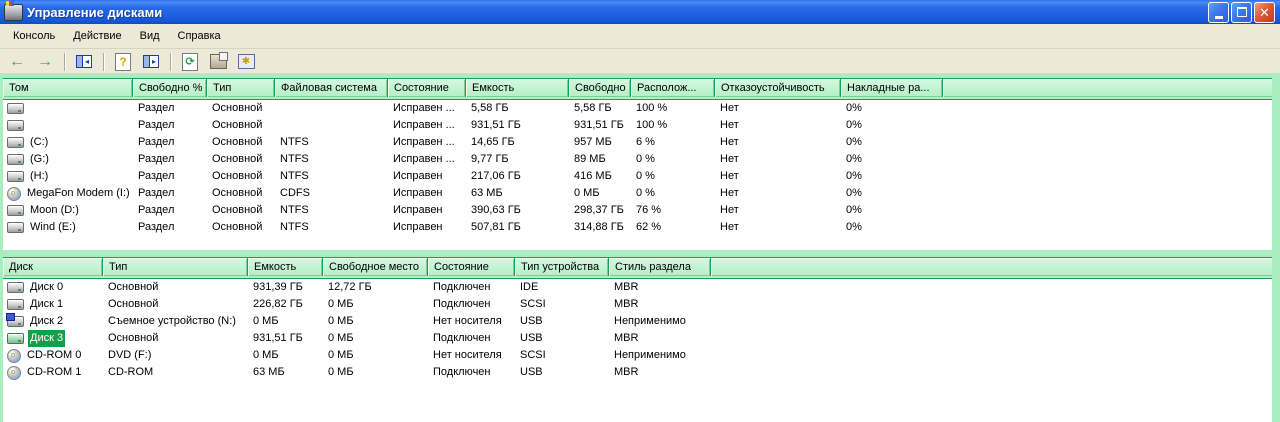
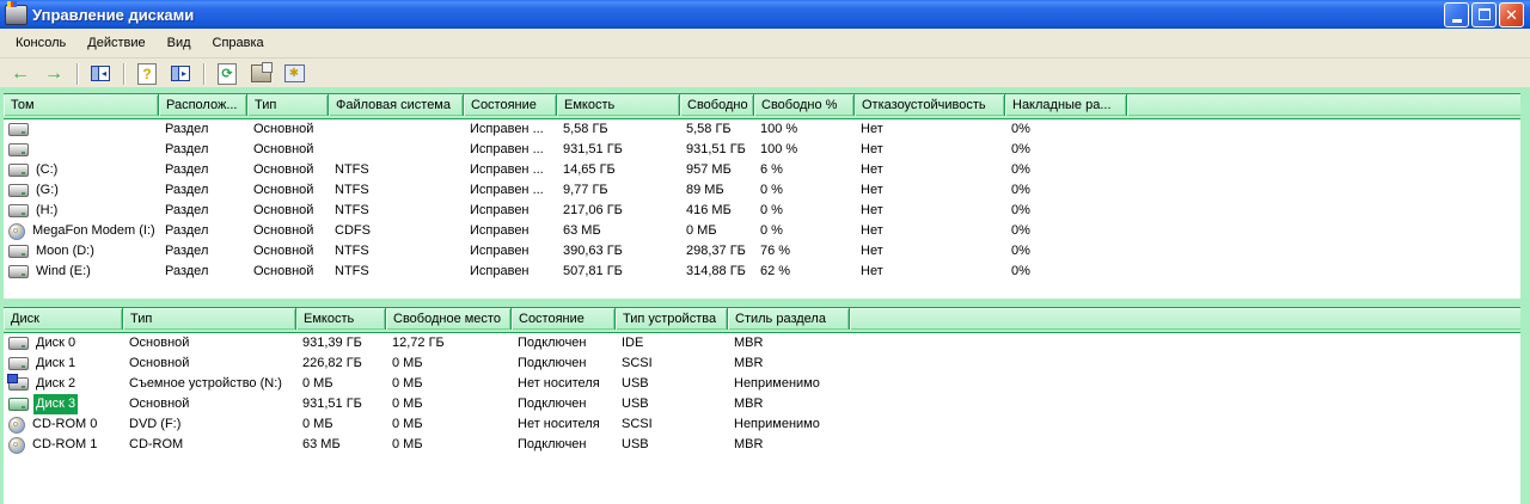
  Управление дисками
  ✕
  Консоль
  Действие
  Вид
  Справка
  ←
  →
  ◂
  ?
  ▸
  ⟳
  ✱
  Том
- Свободно %
+ Располож...
  Тип
  Файловая система
  Состояние
  Емкость
  Свободно
- Располож...
+ Свободно %
  Отказоустойчивость
  Накладные ра...
  Раздел
  Основной
  Исправен ...
  5,58 ГБ
  5,58 ГБ
  100 %
  Нет
  0%
  Раздел
  Основной
  Исправен ...
  931,51 ГБ
  931,51 ГБ
  100 %
  Нет
  0%
  (C:)
  Раздел
  Основной
  NTFS
  Исправен ...
  14,65 ГБ
  957 МБ
  6 %
  Нет
  0%
  (G:)
  Раздел
  Основной
  NTFS
  Исправен ...
  9,77 ГБ
  89 МБ
  0 %
  Нет
  0%
  (H:)
  Раздел
  Основной
  NTFS
  Исправен
  217,06 ГБ
  416 МБ
  0 %
  Нет
  0%
  MegaFon Modem (I:)
  Раздел
  Основной
  CDFS
  Исправен
  63 МБ
  0 МБ
  0 %
  Нет
  0%
  Moon (D:)
  Раздел
  Основной
  NTFS
  Исправен
  390,63 ГБ
  298,37 ГБ
  76 %
  Нет
  0%
  Wind (E:)
  Раздел
  Основной
  NTFS
  Исправен
  507,81 ГБ
  314,88 ГБ
  62 %
  Нет
  0%
  Диск
  Тип
  Емкость
  Свободное место
  Состояние
  Тип устройства
  Стиль раздела
  Диск 0
  Основной
  931,39 ГБ
  12,72 ГБ
  Подключен
  IDE
  MBR
  Диск 1
  Основной
  226,82 ГБ
  0 МБ
  Подключен
  SCSI
  MBR
  Диск 2
  Съемное устройство (N:)
  0 МБ
  0 МБ
  Нет носителя
  USB
  Неприменимо
  Диск 3
  Основной
  931,51 ГБ
  0 МБ
  Подключен
  USB
  MBR
  CD-ROM 0
  DVD (F:)
  0 МБ
  0 МБ
  Нет носителя
  SCSI
  Неприменимо
  CD-ROM 1
  CD-ROM
  63 МБ
  0 МБ
  Подключен
  USB
  MBR
